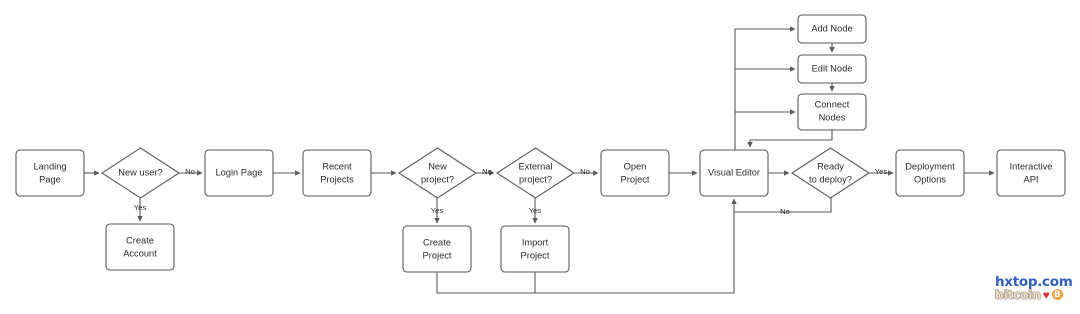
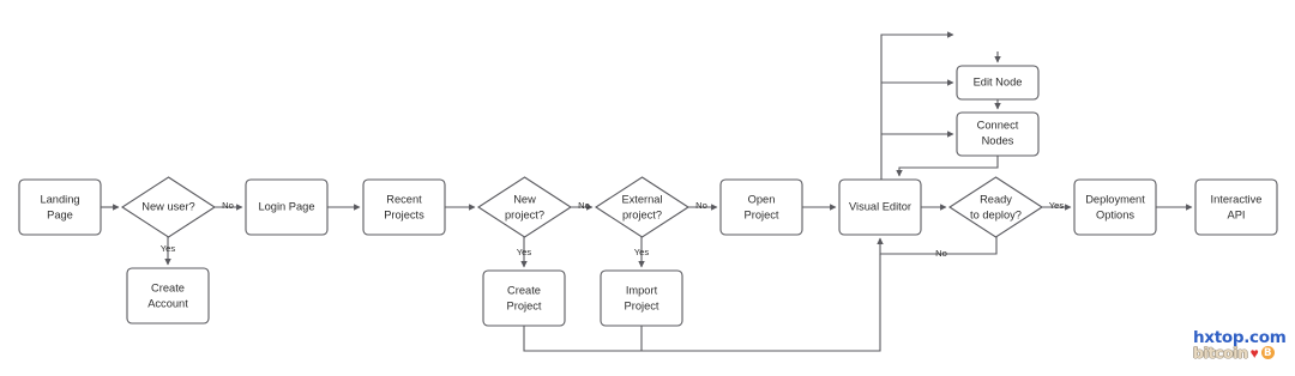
  Yes
  No
  Yes
  No
  Yes
  No
  No
  Yes
  Landing
  Page
  New user?
  Create
  Account
  Login Page
  Recent
  Projects
  New
  project?
  Create
  Project
  External
  project?
  Import
  Project
  Open
  Project
  Visual Editor
- Add Node
  Edit Node
  Connect
  Nodes
  Ready
  to deploy?
  Deployment
  Options
  Interactive
  API
  hxtop.com
  bitcoin
  ♥
  B
